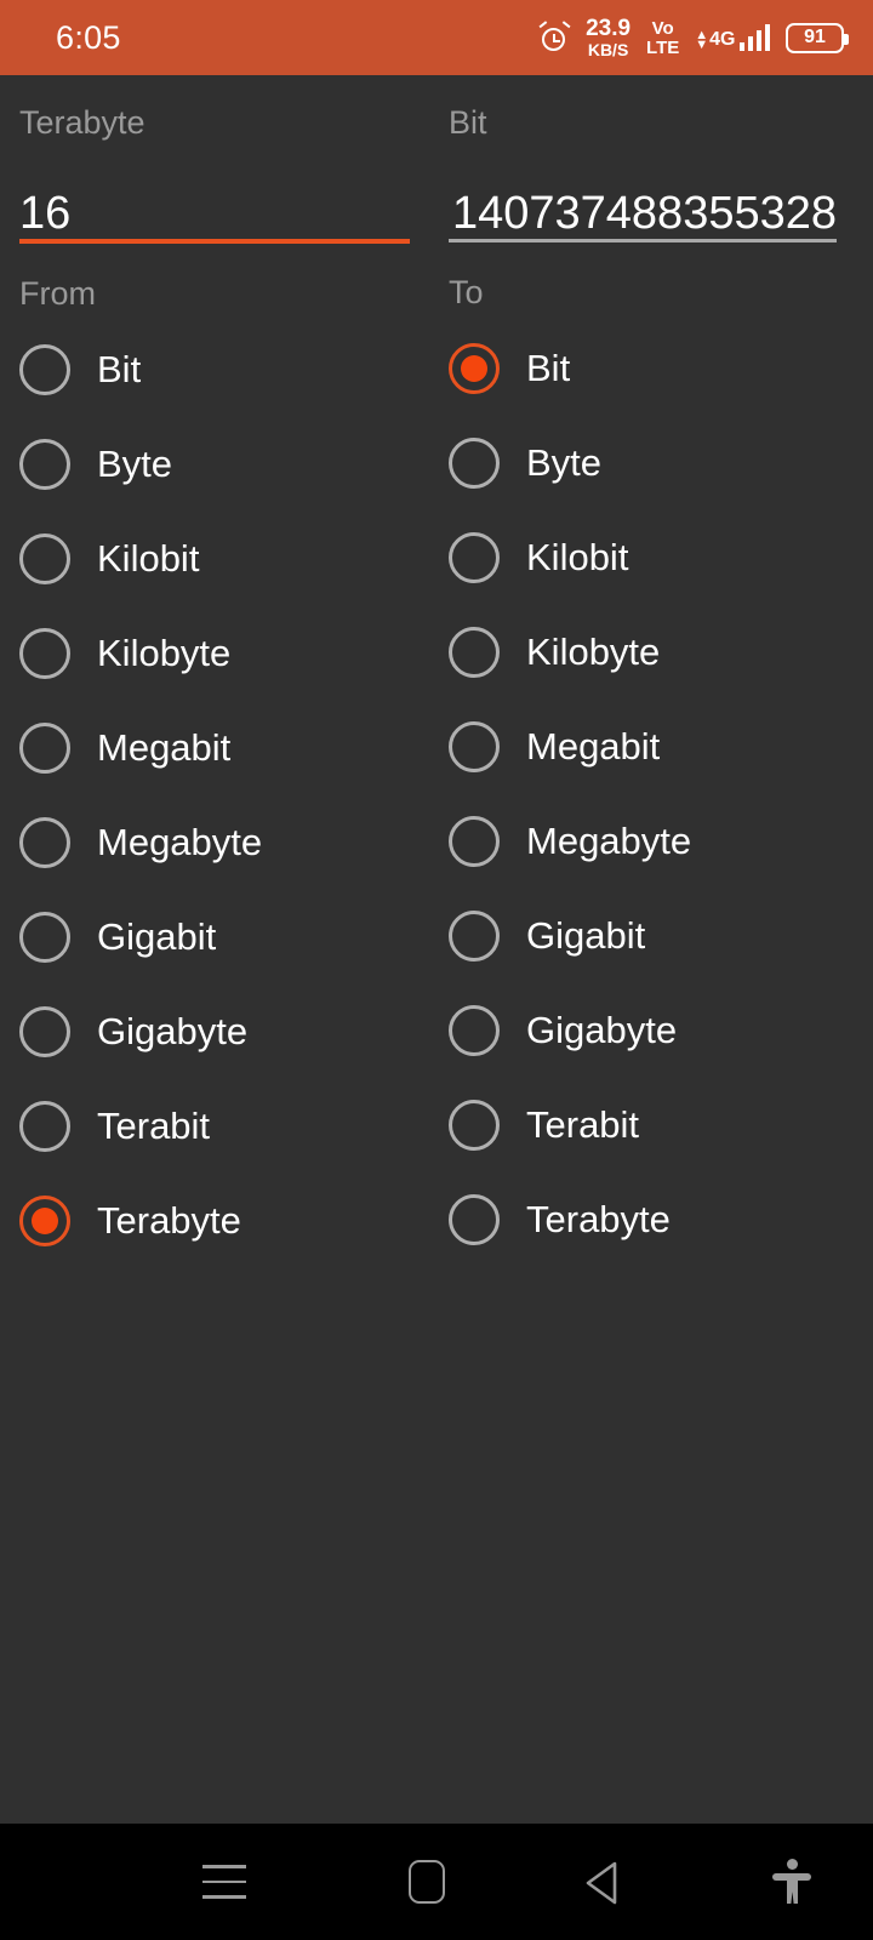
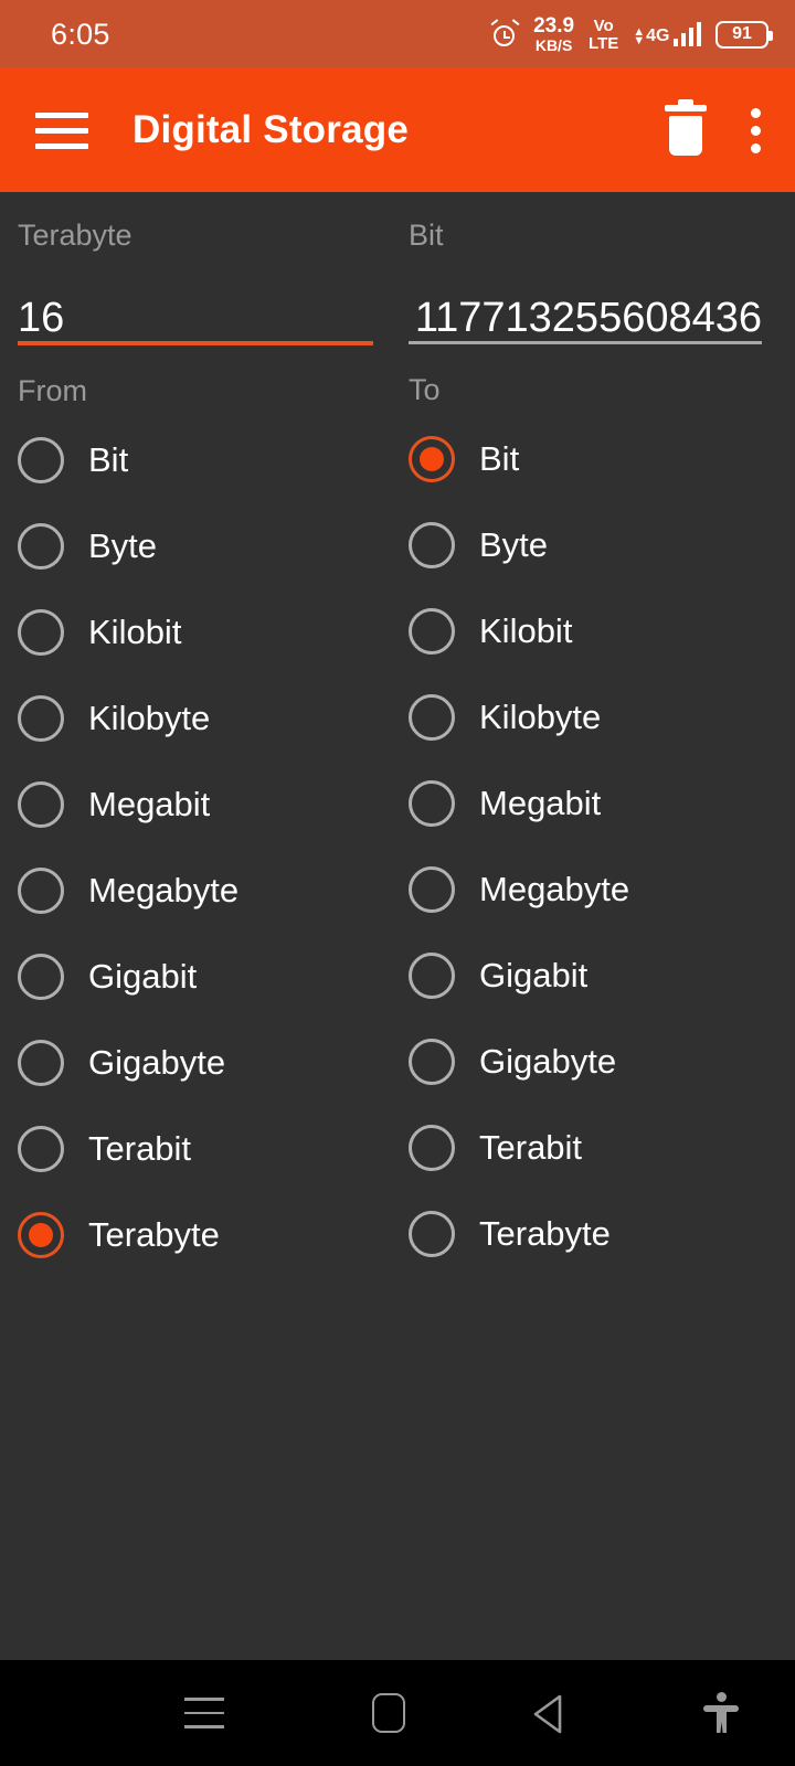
  6:05
  23.9
  KB/S
  Vo
  LTE
  ▲
  ▼
  4G
  91
+ Digital Storage
  Terabyte
  16
  From
  Bit
  Byte
  Kilobit
  Kilobyte
  Megabit
  Megabyte
  Gigabit
  Gigabyte
  Terabit
  Terabyte
  Bit
- 140737488355328
+ 117713255608436
  To
  Bit
  Byte
  Kilobit
  Kilobyte
  Megabit
  Megabyte
  Gigabit
  Gigabyte
  Terabit
  Terabyte
